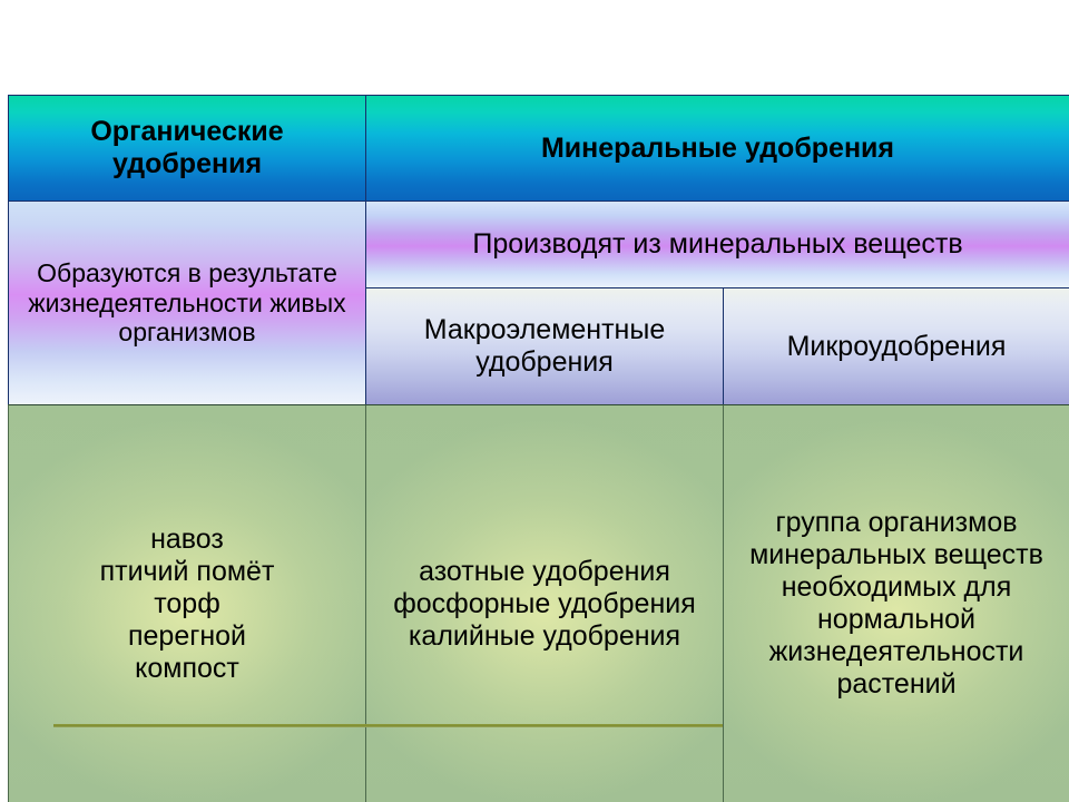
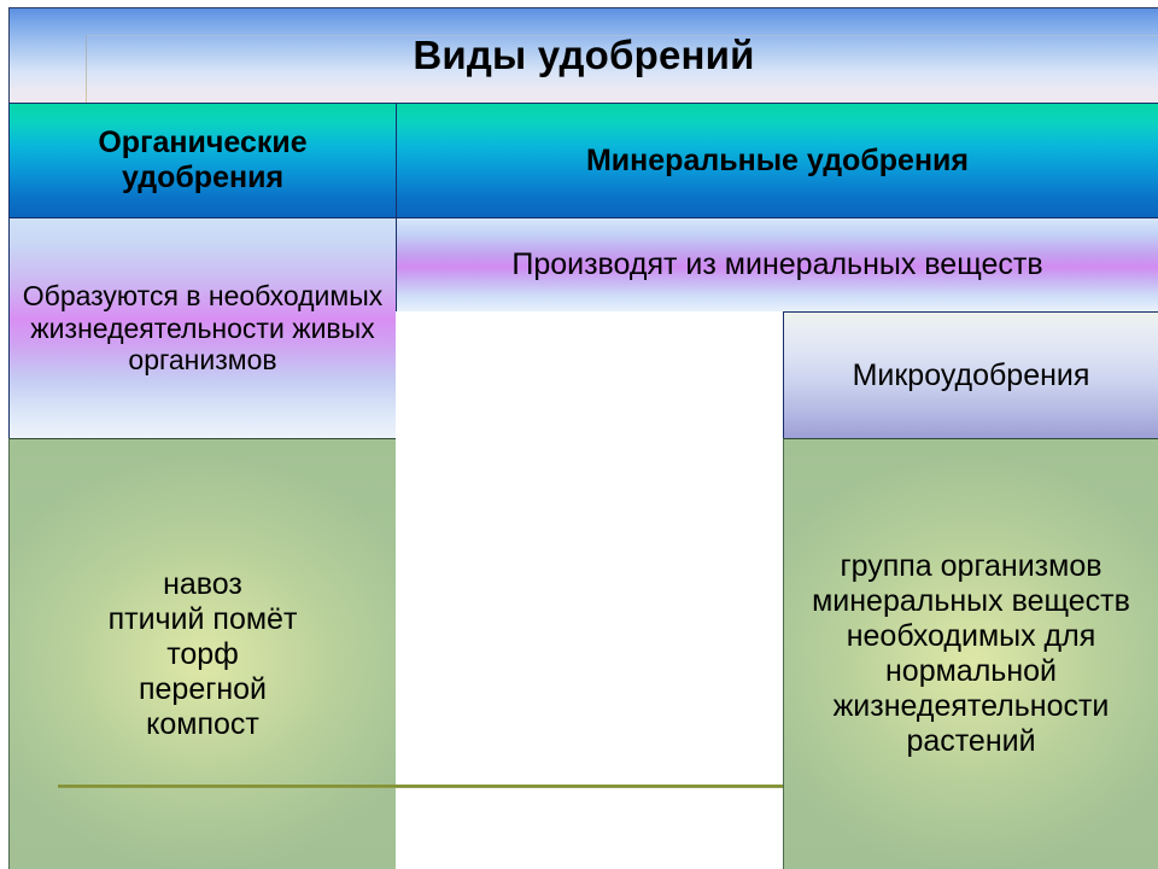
+ Виды удобрений
  Органические удобрения
  Минеральные удобрения
- Образуются в результате жизнедеятельности живых организмов
+ Образуются в необходимых жизнедеятельности живых организмов
  Производят из минеральных веществ
- Макроэлементные удобрения
  Микроудобрения
  навоз
  птичий помёт
  торф
  перегной
  компост
- азотные удобрения
- фосфорные удобрения
- калийные удобрения
  группа организмов минеральных веществ необходимых для нормальной жизнедеятельности растений
